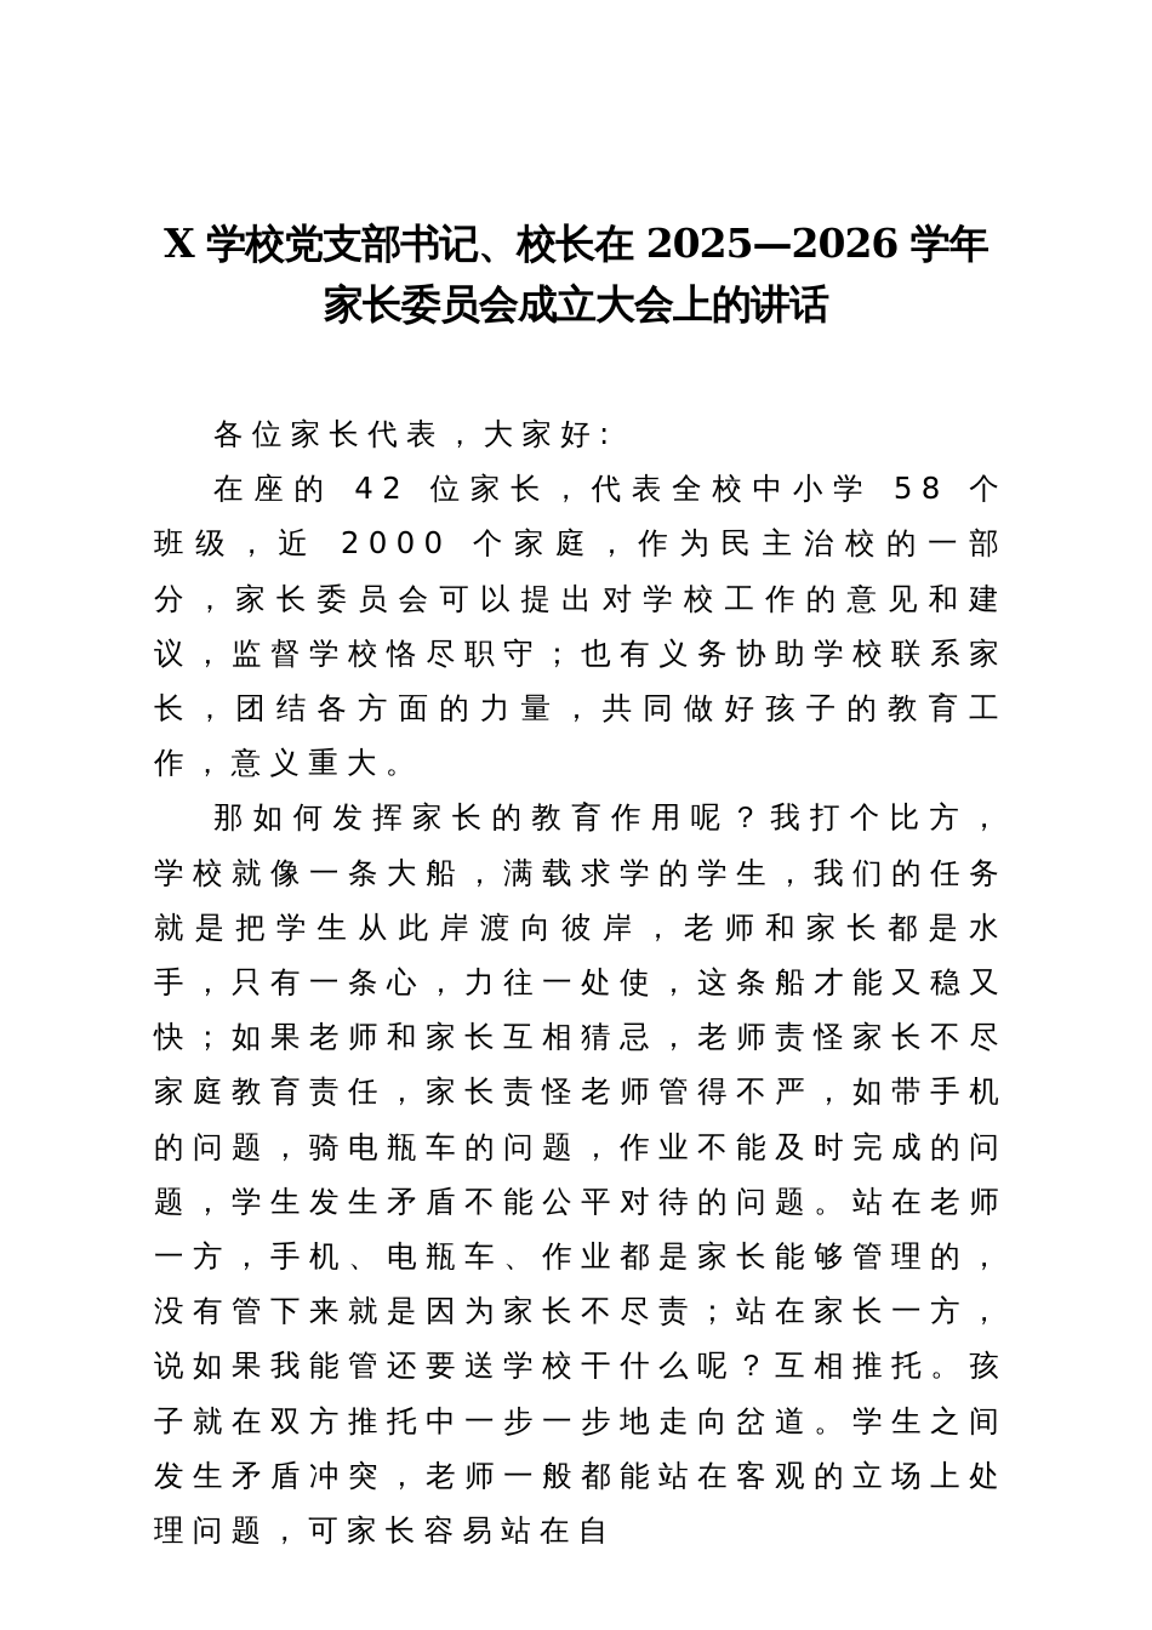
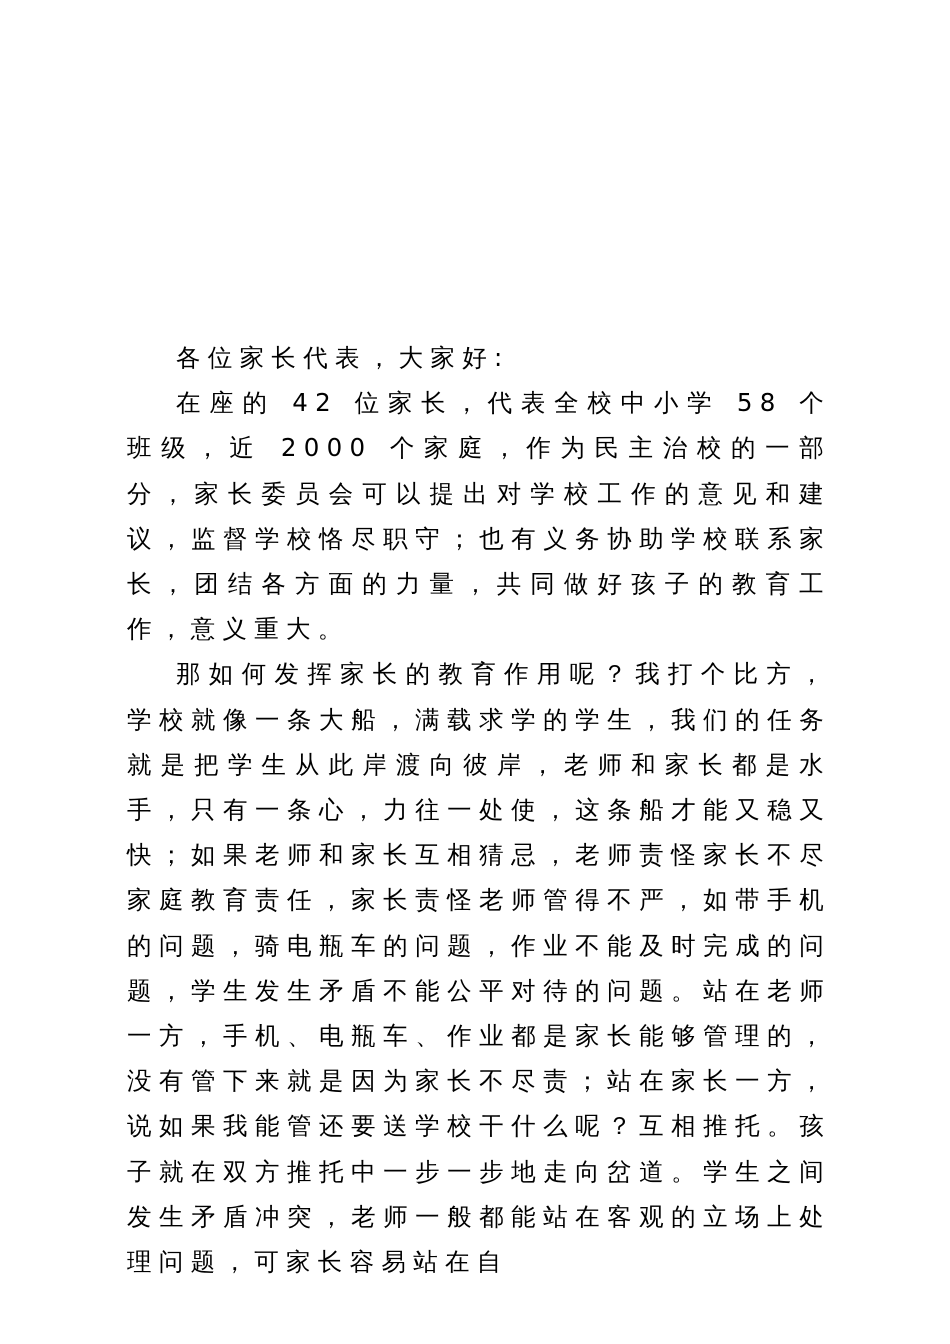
- X 学校党支部书记、校长在 2025—2026 学年
- 家长委员会成立大会上的讲话
  各位家长代表，大家好:
  在座的 42 位家长，代表全校中小学 58 个班级，近 2000 个家庭，作为民主治校的一部分，家长委员会可以提出对学校工作的意见和建议，监督学校恪尽职守；也有义务协助学校联系家长，团结各方面的力量，共同做好孩子的教育工作，意义重大。
  那如何发挥家长的教育作用呢？我打个比方，学校就像一条大船，满载求学的学生，我们的任务就是把学生从此岸渡向彼岸，老师和家长都是水手，只有一条心，力往一处使，这条船才能又稳又快；如果老师和家长互相猜忌，老师责怪家长不尽家庭教育责任，家长责怪老师管得不严，如带手机的问题，骑电瓶车的问题，作业不能及时完成的问题，学生发生矛盾不能公平对待的问题。站在老师一方，手机、电瓶车、作业都是家长能够管理的，没有管下来就是因为家长不尽责；站在家长一方，说如果我能管还要送学校干什么呢？互相推托。孩子就在双方推托中一步一步地走向岔道。学生之间发生矛盾冲突，老师一般都能站在客观的立场上处理问题，可家长容易站在自
